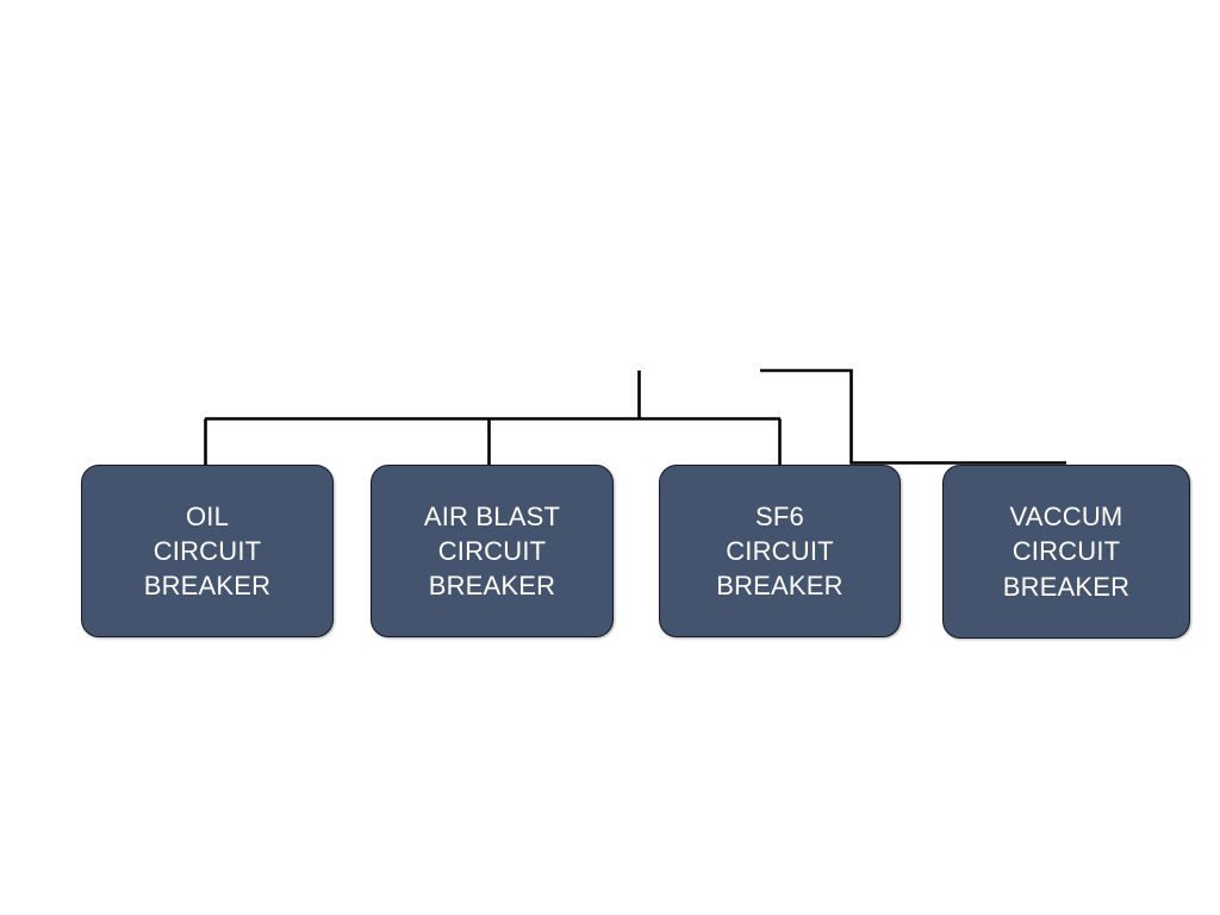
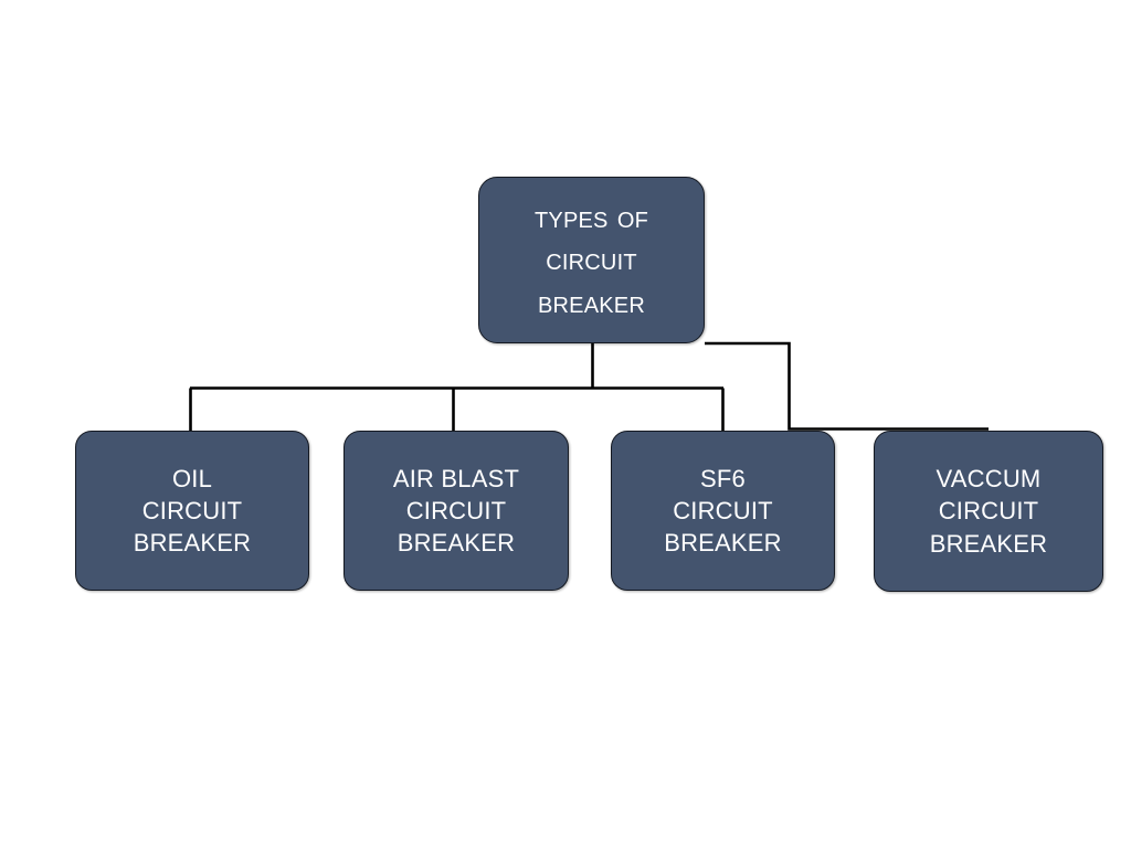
+ types of
+ circuit
+ breaker
  OIL
  CIRCUIT
  BREAKER
  AIR BLAST
  CIRCUIT
  BREAKER
  SF6
  CIRCUIT
  BREAKER
  VACCUM
  CIRCUIT
  BREAKER
